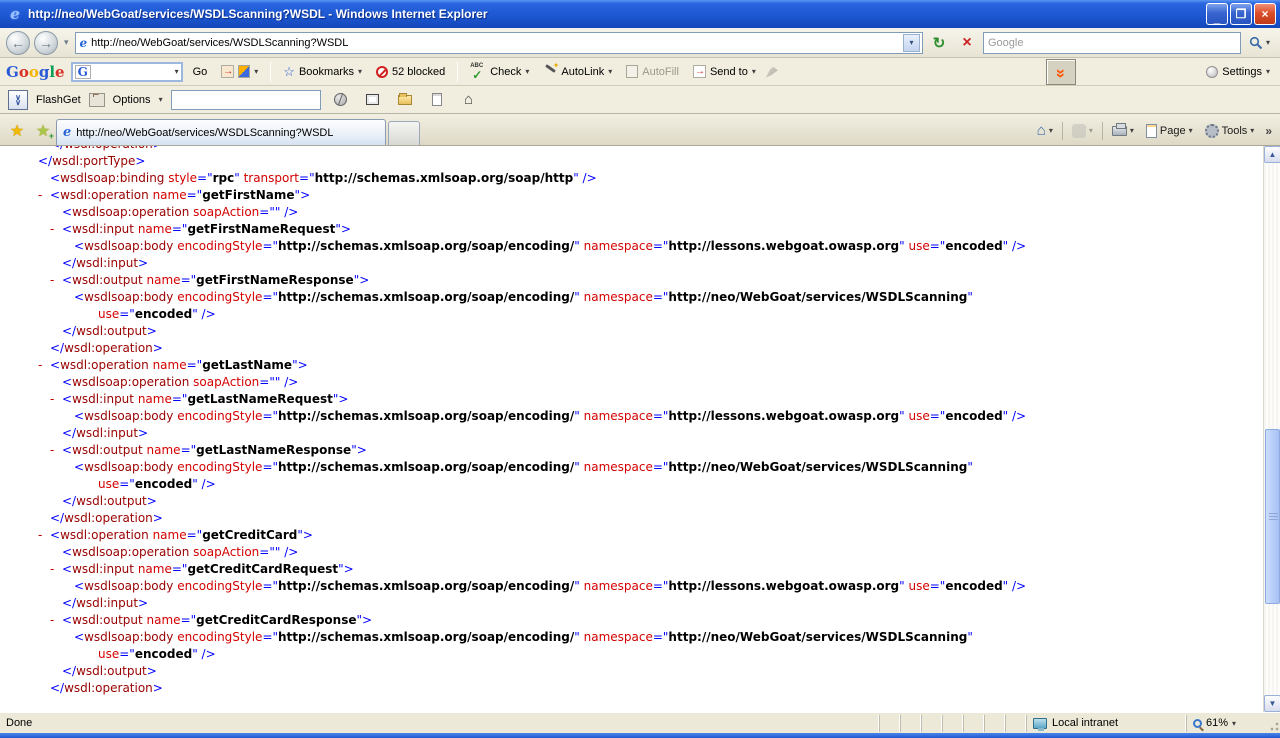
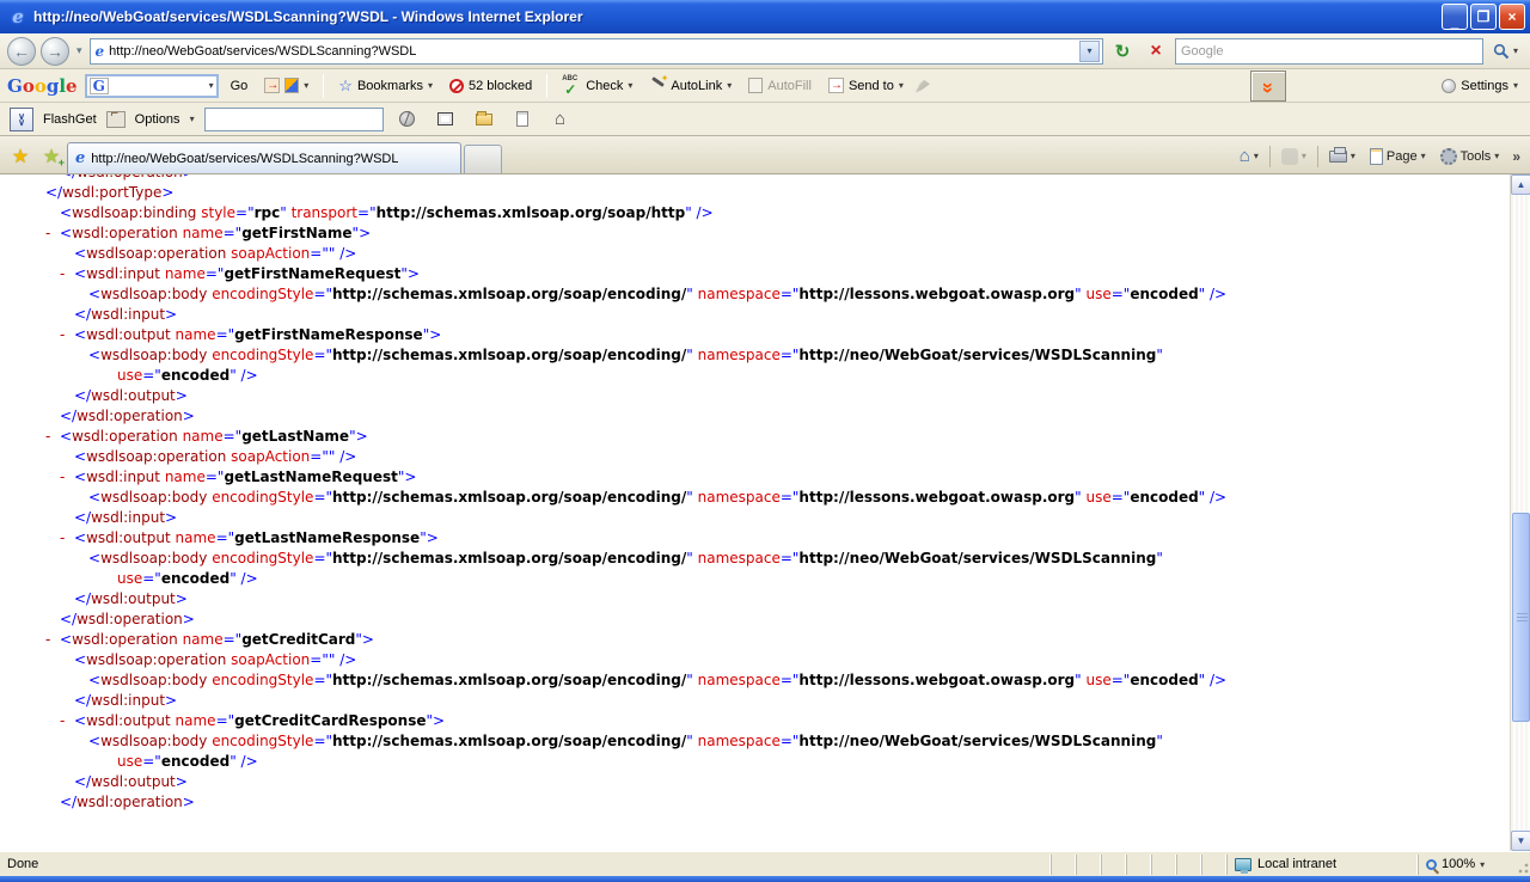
  e
  http://neo/WebGoat/services/WSDLScanning?WSDL - Windows Internet Explorer
  _
  ❐
  ×
  ←
  →
  ▾
  e
  http://neo/WebGoat/services/WSDLScanning?WSDL
  ▾
  ↻
  ×
  Google
  ▾
  Google
  G
  ▾
  Go
  ▾
  ☆
  Bookmarks
  ▾
  52 blocked
  ✓
  Check
  ▾
  AutoLink
  ▾
  AutoFill
  Send to
  ▾
  Settings
  ▾
  ∨
  ∨
  FlashGet
  Options
  ▾
  ⌂
  ★
  ★
  +
  e
  http://neo/WebGoat/services/WSDLScanning?WSDL
  ⌂
  ▾
  ▾
  ▾
  Page
  ▾
  Tools
  ▾
  »
  </wsdl:portType>
  <wsdlsoap:binding style="rpc" transport="http://schemas.xmlsoap.org/soap/http" />
  - <wsdl:operation name="getFirstName">
  <wsdlsoap:operation soapAction="" />
  - <wsdl:input name="getFirstNameRequest">
  <wsdlsoap:body encodingStyle="http://schemas.xmlsoap.org/soap/encoding/" namespace="http://lessons.webgoat.owasp.org" use="encoded" />
  </wsdl:input>
  - <wsdl:output name="getFirstNameResponse">
  <wsdlsoap:body encodingStyle="http://schemas.xmlsoap.org/soap/encoding/" namespace="http://neo/WebGoat/services/WSDLScanning"
  use="encoded" />
  </wsdl:output>
  </wsdl:operation>
  - <wsdl:operation name="getLastName">
  <wsdlsoap:operation soapAction="" />
  - <wsdl:input name="getLastNameRequest">
  <wsdlsoap:body encodingStyle="http://schemas.xmlsoap.org/soap/encoding/" namespace="http://lessons.webgoat.owasp.org" use="encoded" />
  </wsdl:input>
  - <wsdl:output name="getLastNameResponse">
  <wsdlsoap:body encodingStyle="http://schemas.xmlsoap.org/soap/encoding/" namespace="http://neo/WebGoat/services/WSDLScanning"
  use="encoded" />
  </wsdl:output>
  </wsdl:operation>
  - <wsdl:operation name="getCreditCard">
  <wsdlsoap:operation soapAction="" />
- - <wsdl:input name="getCreditCardRequest">
  <wsdlsoap:body encodingStyle="http://schemas.xmlsoap.org/soap/encoding/" namespace="http://lessons.webgoat.owasp.org" use="encoded" />
  </wsdl:input>
  - <wsdl:output name="getCreditCardResponse">
  <wsdlsoap:body encodingStyle="http://schemas.xmlsoap.org/soap/encoding/" namespace="http://neo/WebGoat/services/WSDLScanning"
  use="encoded" />
  </wsdl:output>
  </wsdl:operation>
  ▲
  ▼
  Done
  Local intranet
- 61%
+ 100%
  ▾
